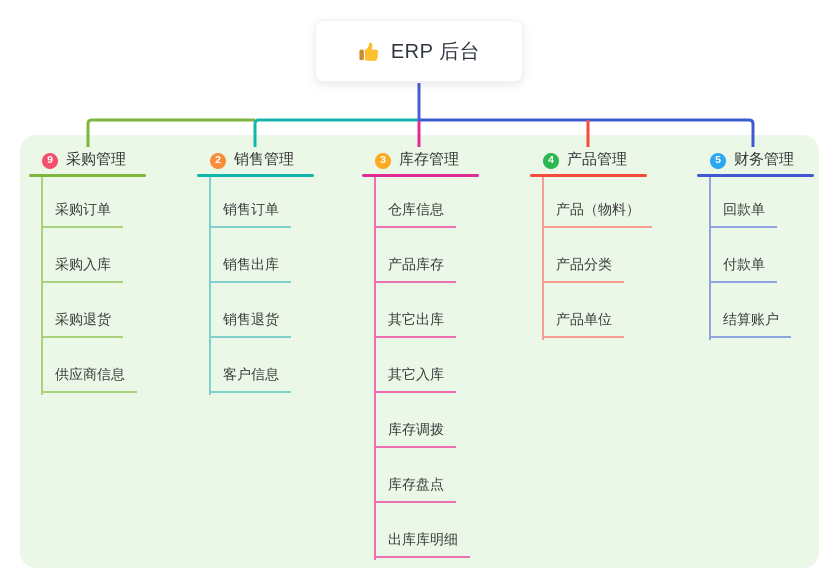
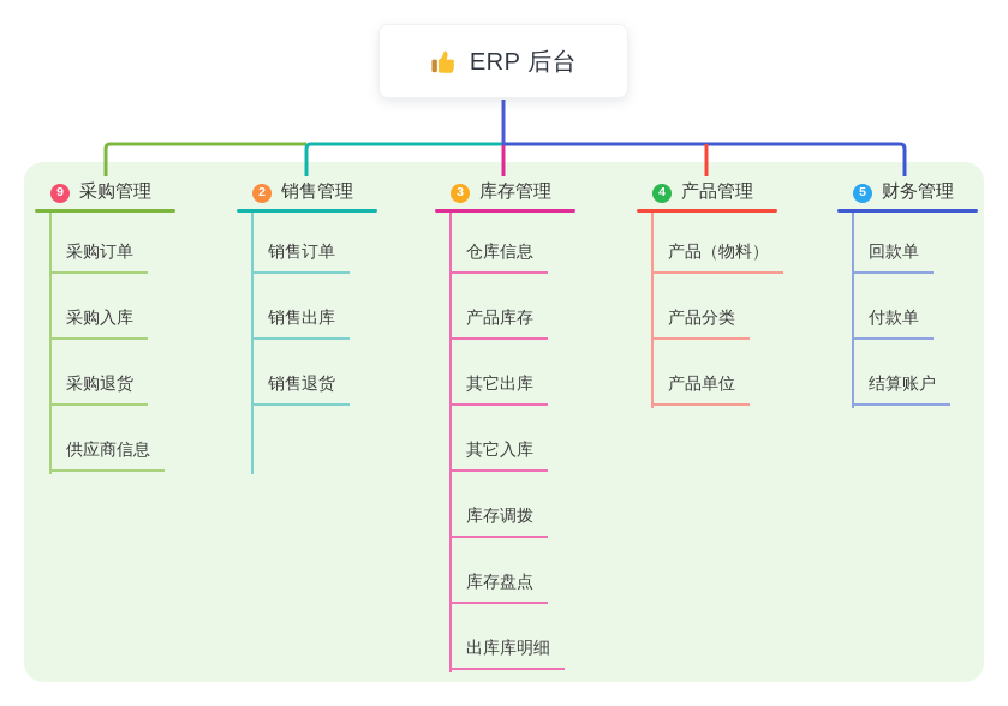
  ERP 后台
  9
  采购管理
  采购订单
  采购入库
  采购退货
  供应商信息
  2
  销售管理
  销售订单
  销售出库
  销售退货
- 客户信息
  3
  库存管理
  仓库信息
  产品库存
  其它出库
  其它入库
  库存调拨
  库存盘点
  出库库明细
  4
  产品管理
  产品（物料）
  产品分类
  产品单位
  5
  财务管理
  回款单
  付款单
  结算账户
